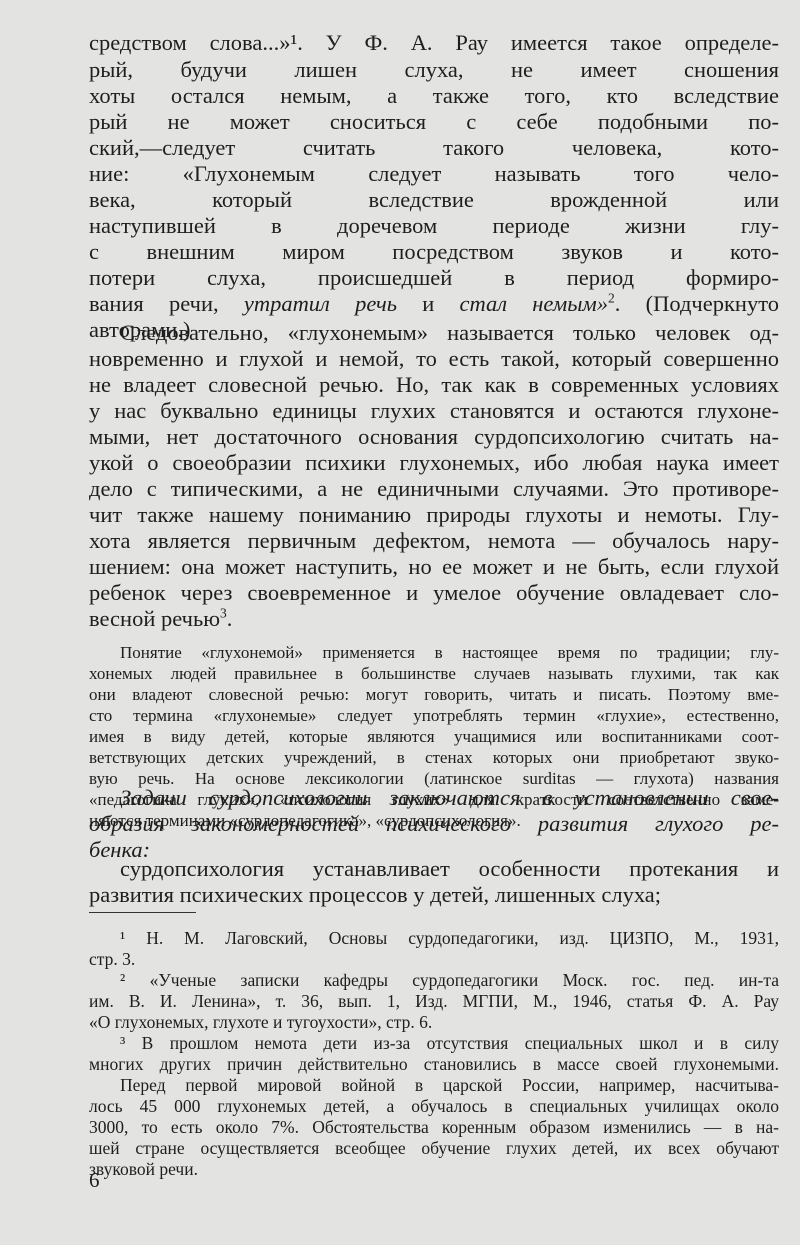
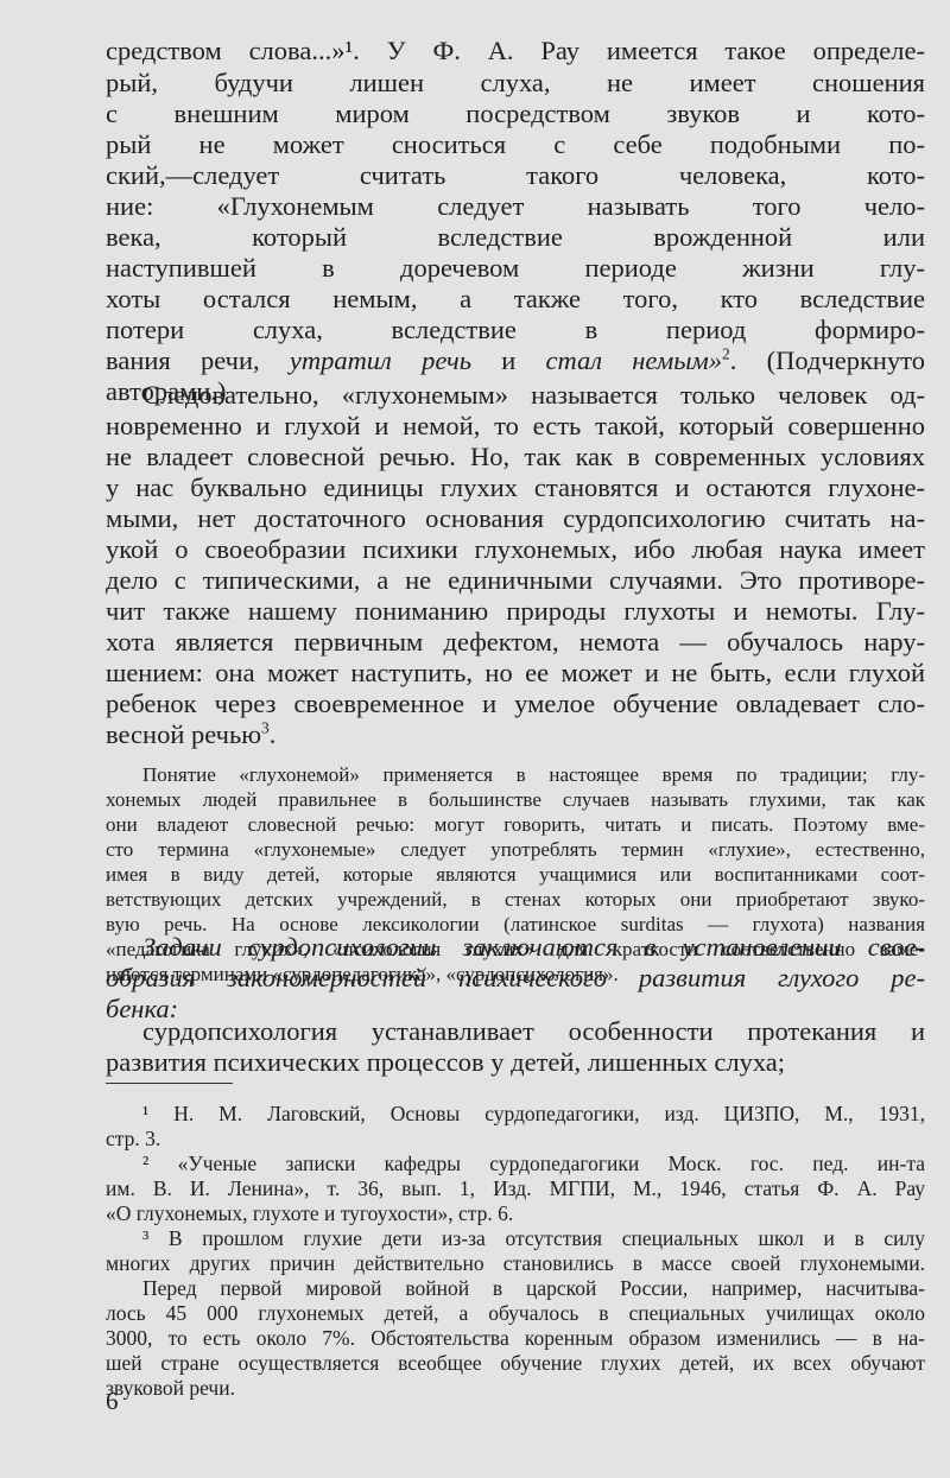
  средством слова...»¹. У Ф. А. Рау имеется такое определе-
  рый, будучи лишен слуха, не имеет сношения
- хоты остался немым, а также того, кто вследствие
+ с внешним миром посредством звуков и кото-
  рый не может сноситься с себе подобными по-
  ский,—следует считать такого человека, кото-
  ние: «Глухонемым следует называть того чело-
  века, который вследствие врожденной или
  наступившей в доречевом периоде жизни глу-
- с внешним миром посредством звуков и кото-
+ хоты остался немым, а также того, кто вследствие
- потери слуха, происшедшей в период формиро-
+ потери слуха, вследствие в период формиро-
  вания речи, утратил речь и стал немым»2. (Подчеркнуто
  авторами.)
  Следовательно, «глухонемым» называется только человек од-
  новременно и глухой и немой, то есть такой, который совершенно
  не владеет словесной речью. Но, так как в современных условиях
  у нас буквально единицы глухих становятся и остаются глухоне-
  мыми, нет достаточного основания сурдопсихологию считать на-
  укой о своеобразии психики глухонемых, ибо любая наука имеет
  дело с типическими, а не единичными случаями. Это противоре-
  чит также нашему пониманию природы глухоты и немоты. Глу-
  хота является первичным дефектом, немота — обучалось нару-
  шением: она может наступить, но ее может и не быть, если глухой
  ребенок через своевременное и умелое обучение овладевает сло-
  весной речью3.
  Понятие «глухонемой» применяется в настоящее время по традиции; глу-
  хонемых людей правильнее в большинстве случаев называть глухими, так как
  они владеют словесной речью: могут говорить, читать и писать. Поэтому вме-
  сто термина «глухонемые» следует употреблять термин «глухие», естественно,
  имея в виду детей, которые являются учащимися или воспитанниками соот-
  ветствующих детских учреждений, в стенах которых они приобретают звуко-
  вую речь. На основе лексикологии (латинское surditas — глухота) названия
  «педагогика глухих», «психология глухих» для краткости соответственно заме-
  няются терминами «сурдопедагогика», «сурдопсихология».
  Задачи сурдопсихологии заключаются в установлении свое-
  образия закономерностей психического развития глухого ре-
  бенка:
  сурдопсихология устанавливает особенности протекания и
  развития психических процессов у детей, лишенных слуха;
  ¹ Н. М. Лаговский, Основы сурдопедагогики, изд. ЦИЗПО, М., 1931,
  стр. 3.
  ² «Ученые записки кафедры сурдопедагогики Моск. гос. пед. ин-та
  им. В. И. Ленина», т. 36, вып. 1, Изд. МГПИ, М., 1946, статья Ф. А. Рау
  «О глухонемых, глухоте и тугоухости», стр. 6.
- ³ В прошлом немота дети из-за отсутствия специальных школ и в силу
+ ³ В прошлом глухие дети из-за отсутствия специальных школ и в силу
  многих других причин действительно становились в массе своей глухонемыми.
  Перед первой мировой войной в царской России, например, насчитыва-
  лось 45 000 глухонемых детей, а обучалось в специальных училищах около
  3000, то есть около 7%. Обстоятельства коренным образом изменились — в на-
  шей стране осуществляется всеобщее обучение глухих детей, их всех обучают
  звуковой речи.
  6
